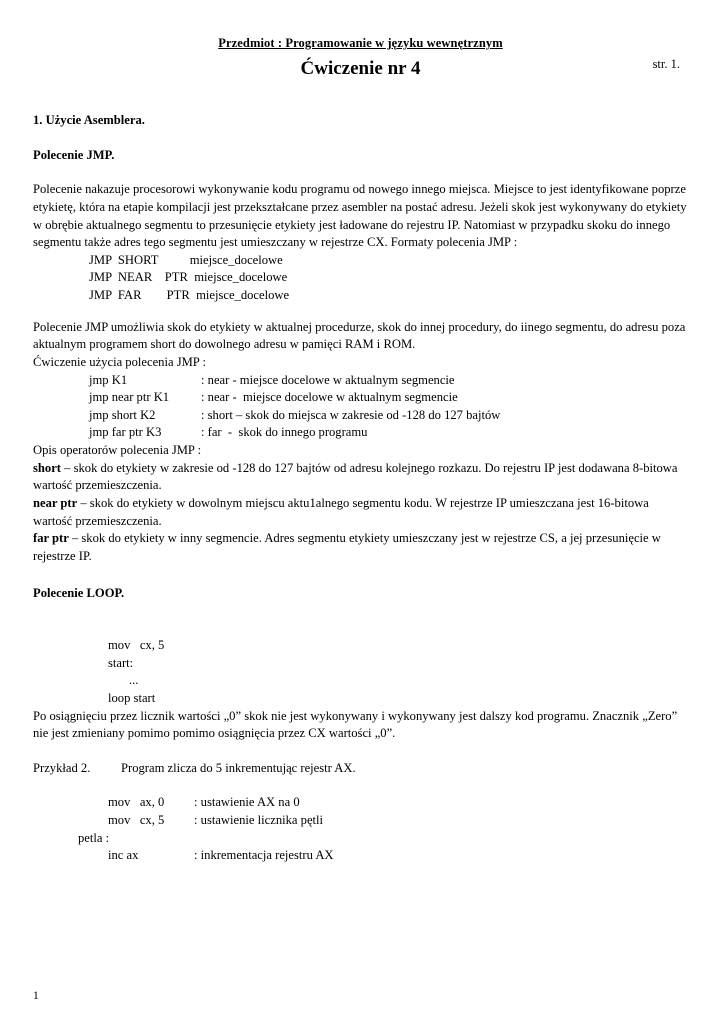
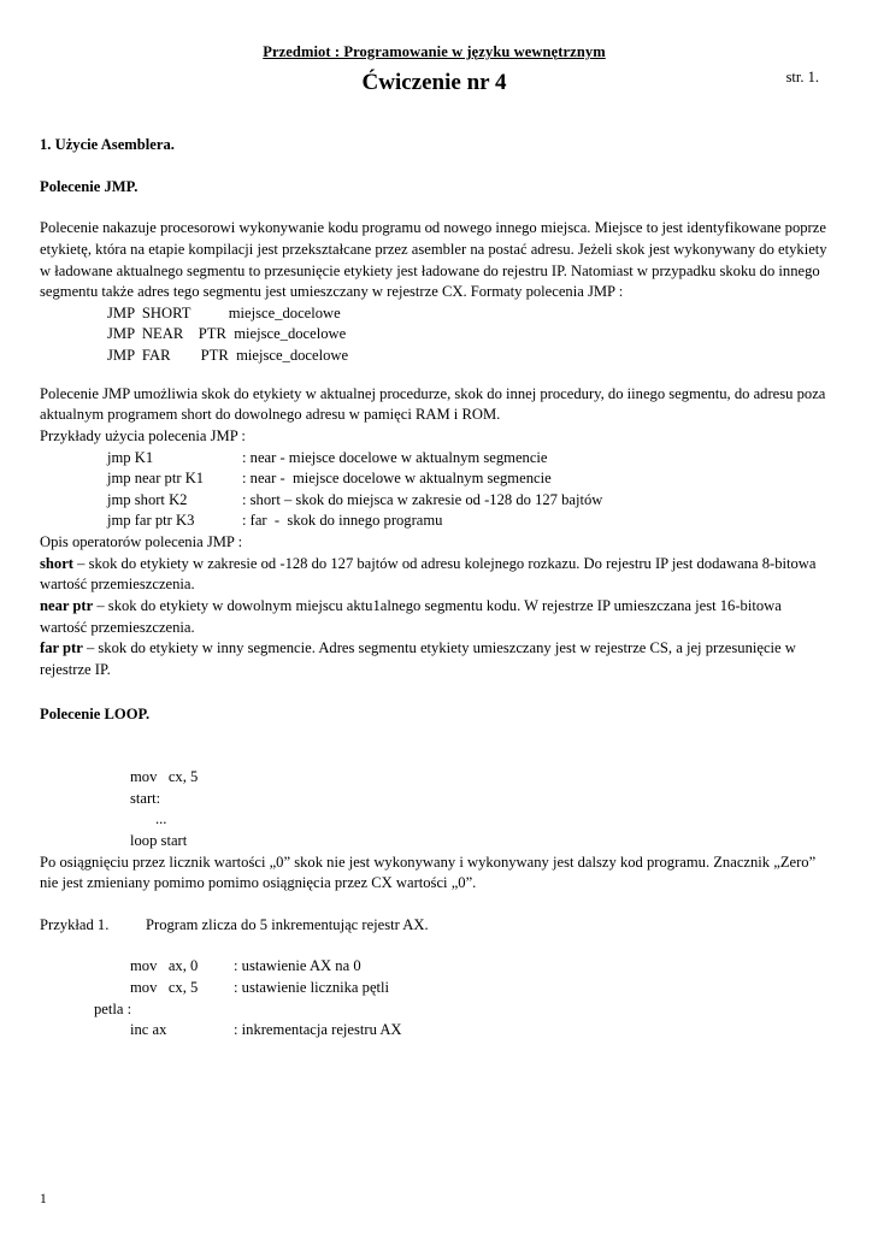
  Przedmiot : Programowanie w języku wewnętrznym
  str. 1.
  Ćwiczenie nr 4
  1. Użycie Asemblera.
  Polecenie JMP.
- Polecenie nakazuje procesorowi wykonywanie kodu programu od nowego innego miejsca. Miejsce to jest identyfikowane poprze etykietę, która na etapie kompilacji jest przekształcane przez asembler na postać adresu. Jeżeli skok jest wykonywany do etykiety w obrębie aktualnego segmentu to przesunięcie etykiety jest ładowane do rejestru IP. Natomiast w przypadku skoku do innego segmentu także adres tego segmentu jest umieszczany w rejestrze CX. Formaty polecenia JMP :
+ Polecenie nakazuje procesorowi wykonywanie kodu programu od nowego innego miejsca. Miejsce to jest identyfikowane poprze etykietę, która na etapie kompilacji jest przekształcane przez asembler na postać adresu. Jeżeli skok jest wykonywany do etykiety w ładowane aktualnego segmentu to przesunięcie etykiety jest ładowane do rejestru IP. Natomiast w przypadku skoku do innego segmentu także adres tego segmentu jest umieszczany w rejestrze CX. Formaty polecenia JMP :
  JMP SHORT miejsce_docelowe
  JMP NEAR PTR miejsce_docelowe
  JMP FAR PTR miejsce_docelowe
  Polecenie JMP umożliwia skok do etykiety w aktualnej procedurze, skok do innej procedury, do iinego segmentu, do adresu poza aktualnym programem short do dowolnego adresu w pamięci RAM i ROM.
- Ćwiczenie użycia polecenia JMP :
+ Przykłady użycia polecenia JMP :
  jmp K1 : near - miejsce docelowe w aktualnym segmencie
  jmp near ptr K1 : near - miejsce docelowe w aktualnym segmencie
  jmp short K2 : short – skok do miejsca w zakresie od -128 do 127 bajtów
  jmp far ptr K3 : far - skok do innego programu
  Opis operatorów polecenia JMP :
  short – skok do etykiety w zakresie od -128 do 127 bajtów od adresu kolejnego rozkazu. Do rejestru IP jest dodawana 8-bitowa wartość przemieszczenia.
  near ptr – skok do etykiety w dowolnym miejscu aktu1alnego segmentu kodu. W rejestrze IP umieszczana jest 16-bitowa wartość przemieszczenia.
  far ptr – skok do etykiety w inny segmencie. Adres segmentu etykiety umieszczany jest w rejestrze CS, a jej przesunięcie w rejestrze IP.
  Polecenie LOOP.
  mov cx, 5
  start:
  ...
  loop start
  Po osiągnięciu przez licznik wartości „0” skok nie jest wykonywany i wykonywany jest dalszy kod programu. Znacznik „Zero” nie jest zmieniany pomimo pomimo osiągnięcia przez CX wartości „0”.
- Przykład 2. Program zlicza do 5 inkrementując rejestr AX.
+ Przykład 1. Program zlicza do 5 inkrementując rejestr AX.
  mov ax, 0 : ustawienie AX na 0
  mov cx, 5 : ustawienie licznika pętli
  petla :
  inc ax : inkrementacja rejestru AX
  1
